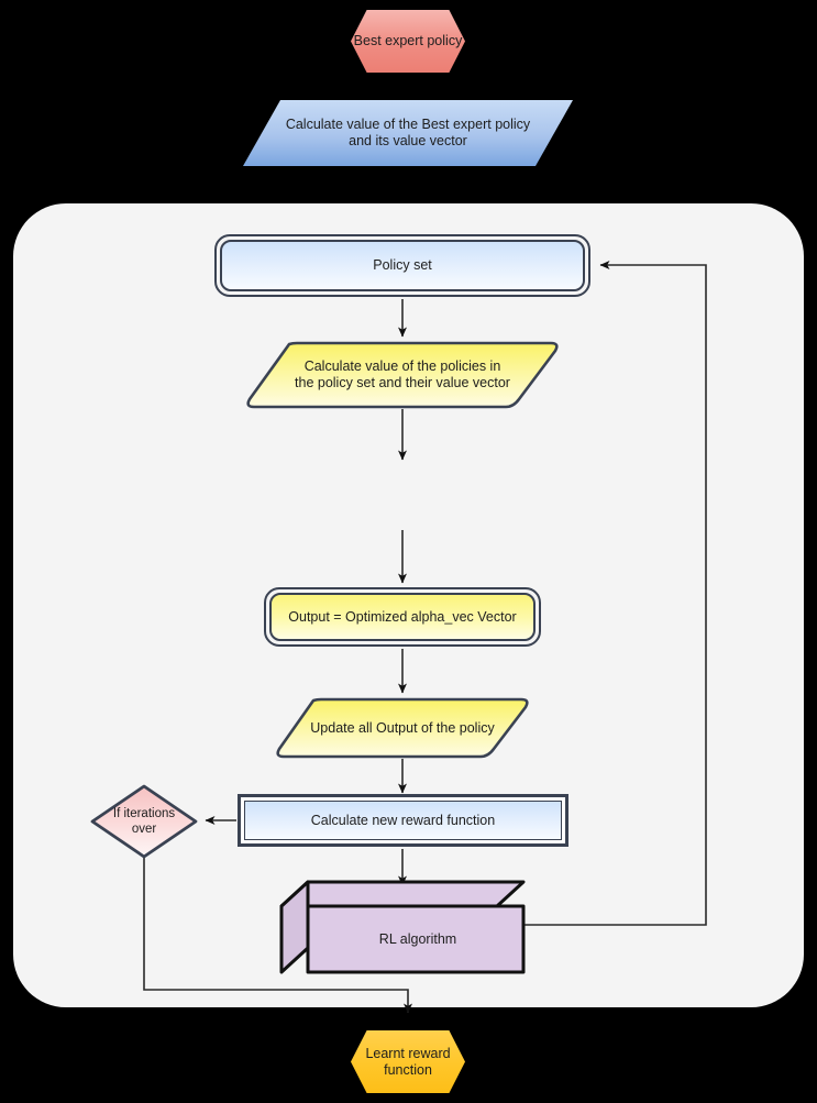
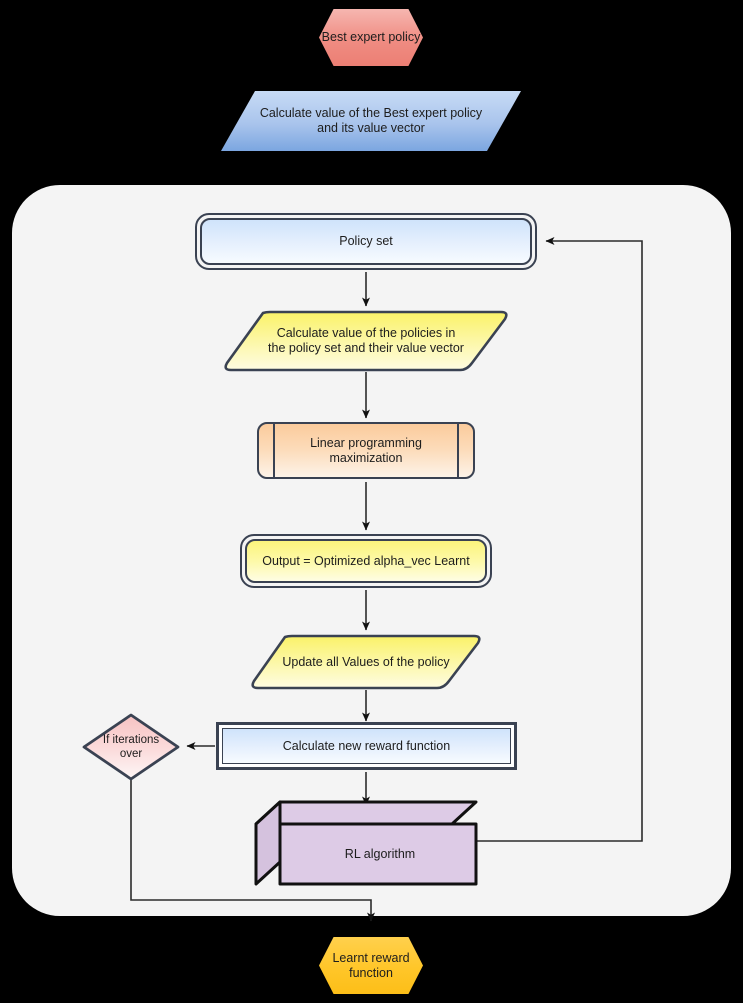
  Best expert policy
  Calculate value of the Best expert policy
  and its value vector
  Policy set
  Calculate value of the policies in
  the policy set and their value vector
+ Linear programming
+ maximization
- Output = Optimized alpha_vec Vector
+ Output = Optimized alpha_vec Learnt
- Update all Output of the policy
+ Update all Values of the policy
  If iterations
  over
  Calculate new reward function
  RL algorithm
  Learnt reward
  function
